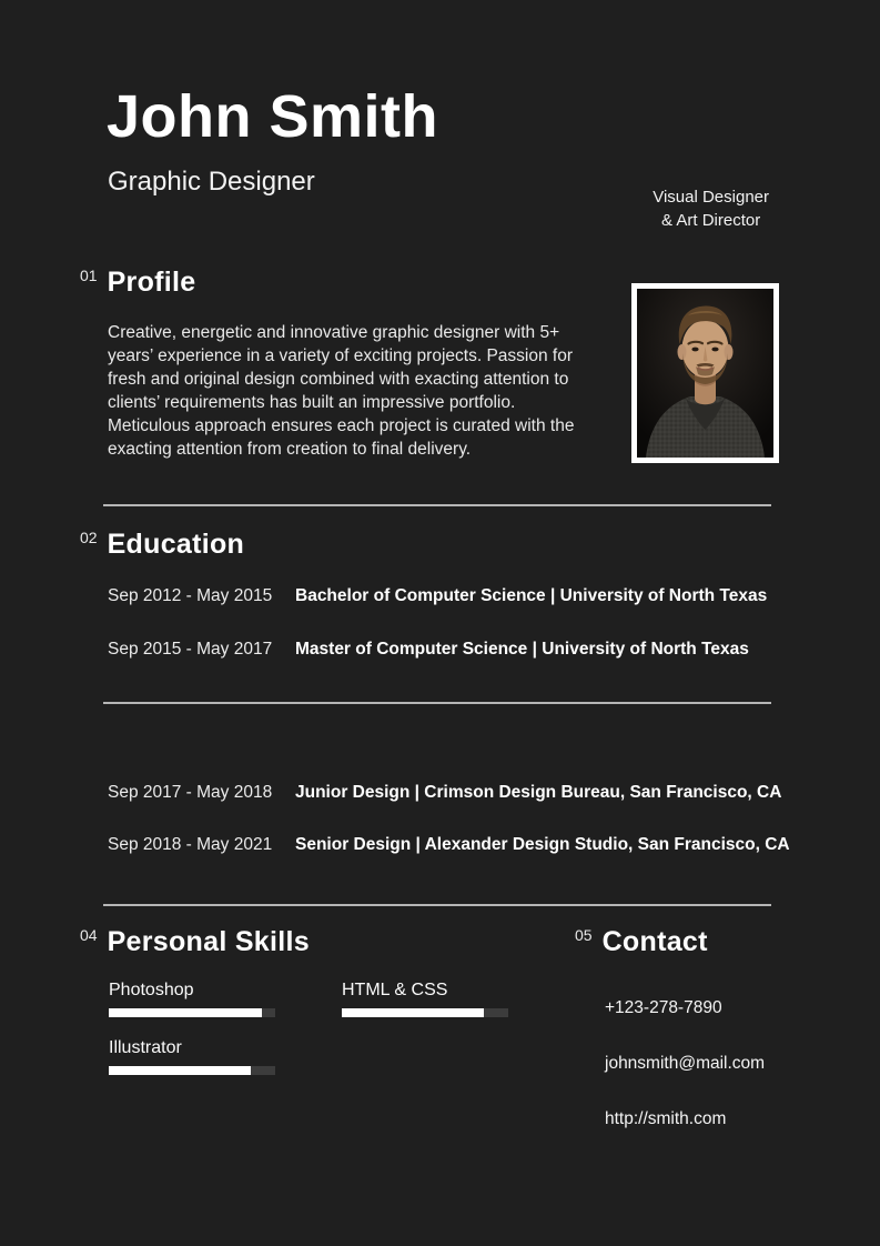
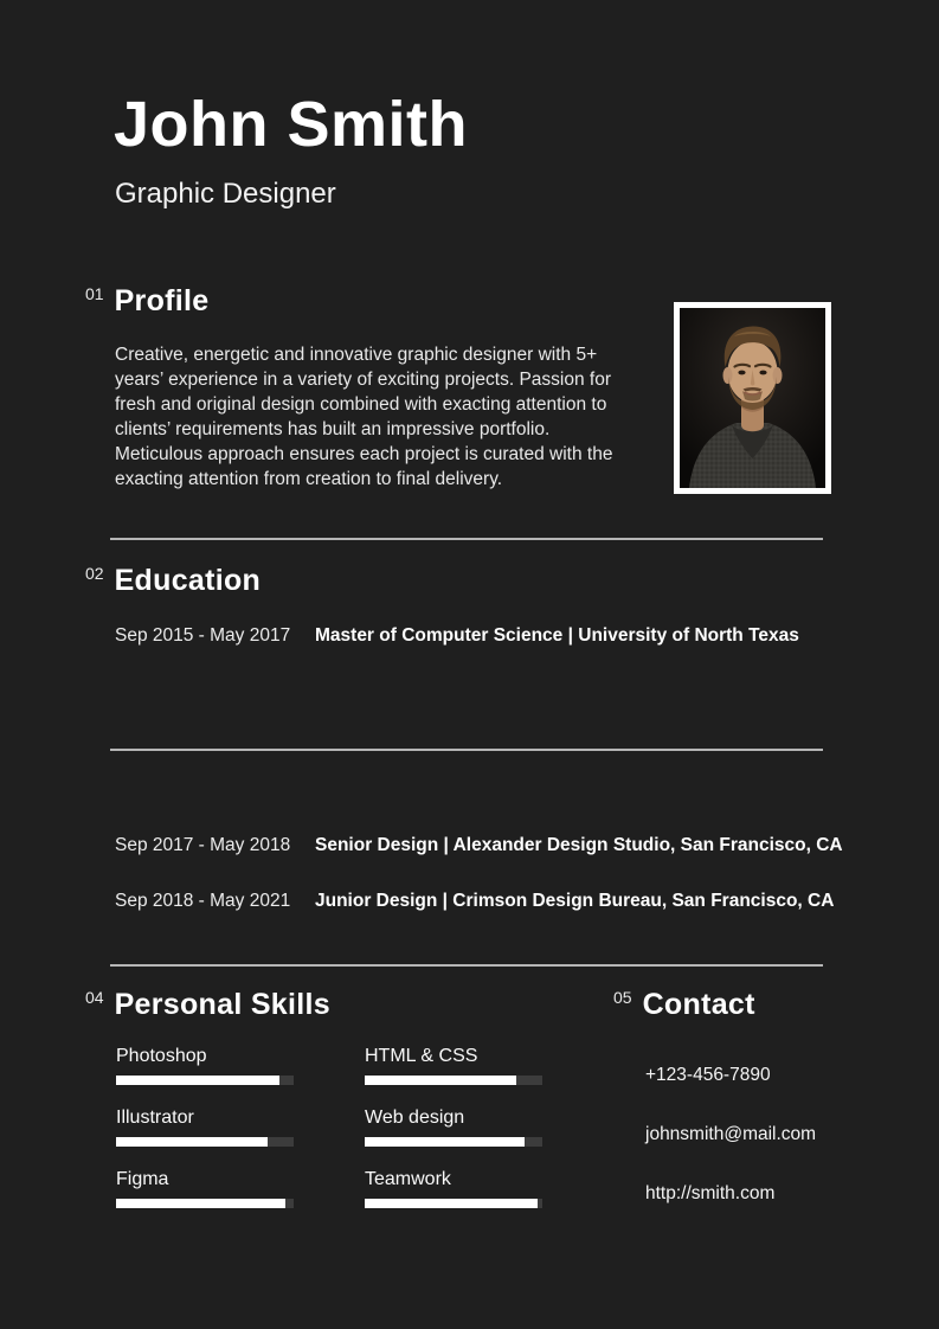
  John Smith
  Graphic Designer
- Visual Designer
- & Art Director
  01
  Profile
  Creative, energetic and innovative graphic designer with 5+ years’ experience in a variety of exciting projects. Passion for fresh and original design combined with exacting attention to clients’ requirements has built an impressive portfolio. Meticulous approach ensures each project is curated with the exacting attention from creation to final delivery.
  02
  Education
- Sep 2012 - May 2015
- Bachelor of Computer Science | University of North Texas
  Sep 2015 - May 2017
  Master of Computer Science | University of North Texas
  Sep 2017 - May 2018
- Junior Design | Crimson Design Bureau, San Francisco, CA
+ Senior Design | Alexander Design Studio, San Francisco, CA
  Sep 2018 - May 2021
- Senior Design | Alexander Design Studio, San Francisco, CA
+ Junior Design | Crimson Design Bureau, San Francisco, CA
  04
  Personal Skills
  Photoshop
  HTML & CSS
  Illustrator
+ Web design
+ Figma
+ Teamwork
  05
  Contact
- +123-278-7890
+ +123-456-7890
  johnsmith@mail.com
  http://smith.com
